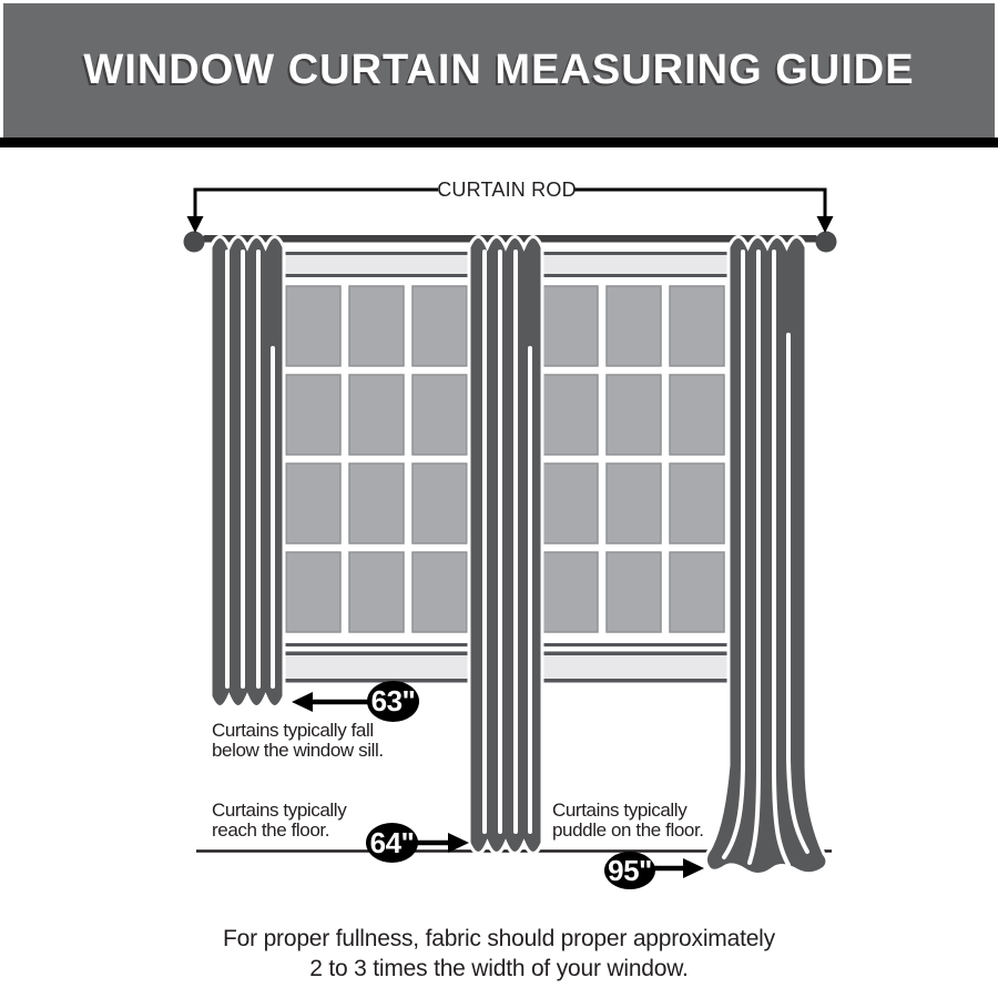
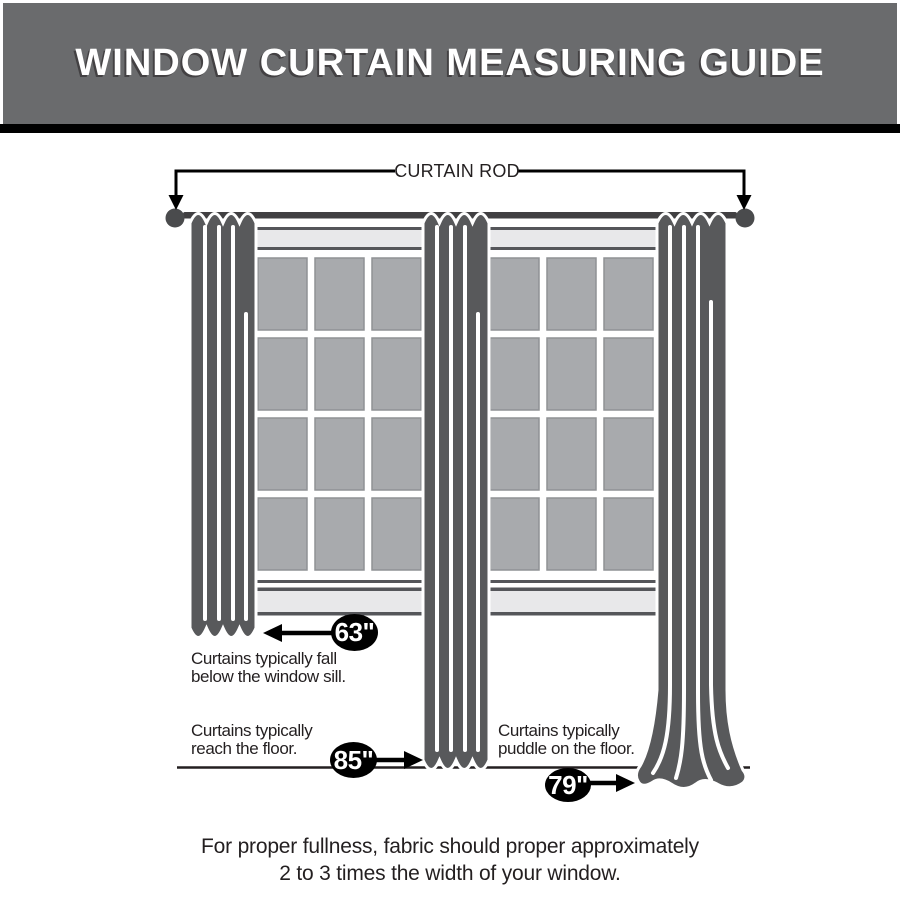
  WINDOW CURTAIN MEASURING GUIDE
  CURTAIN ROD
  Curtains typically fall
  below the window sill.
  Curtains typically
  reach the floor.
  Curtains typically
  puddle on the floor.
  63"
- 64"
+ 85"
- 95"
+ 79"
  For proper fullness, fabric should proper approximately
  2 to 3 times the width of your window.
